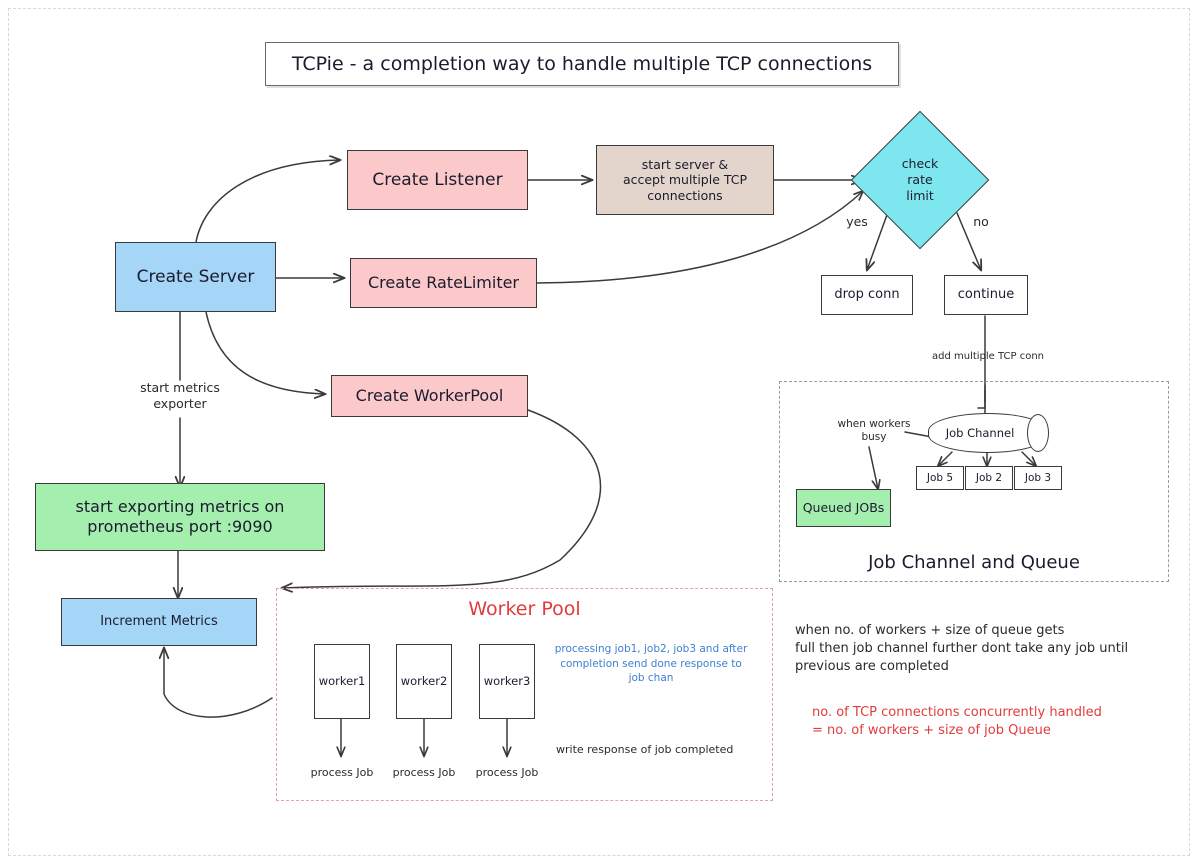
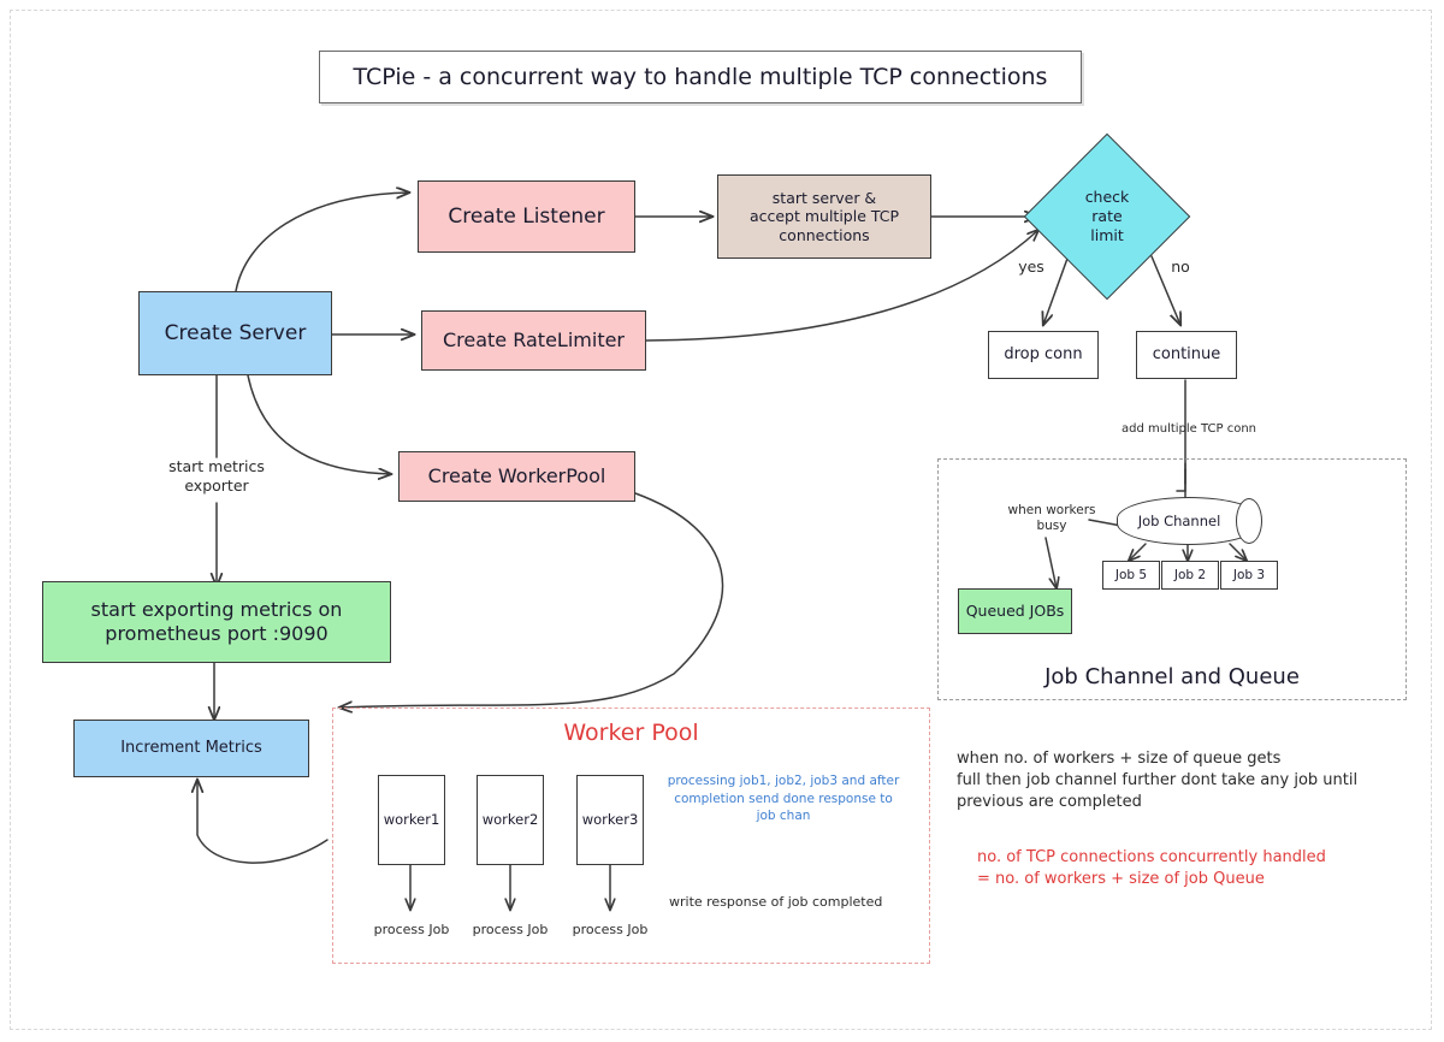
- TCPie - a completion way to handle multiple TCP connections
+ TCPie - a concurrent way to handle multiple TCP connections
  Create Server
  Create Listener
  Create RateLimiter
  Create WorkerPool
  start server &
  accept multiple TCP
  connections
  check
  rate
  limit
  yes
  no
  drop conn
  continue
  add multiple TCP conn
  start metrics
  exporter
  start exporting metrics on
  prometheus port :9090
  Increment Metrics
  Job Channel and Queue
  when workers
  busy
  Job Channel
  Job 5
  Job 2
  Job 3
  Queued JOBs
  Worker Pool
  worker1
  worker2
  worker3
  process Job
  process Job
  process Job
  processing job1, job2, job3 and after
  completion send done response to
  job chan
  write response of job completed
  when no. of workers + size of queue gets
  full then job channel further dont take any job until
  previous are completed
  no. of TCP connections concurrently handled
  = no. of workers + size of job Queue
